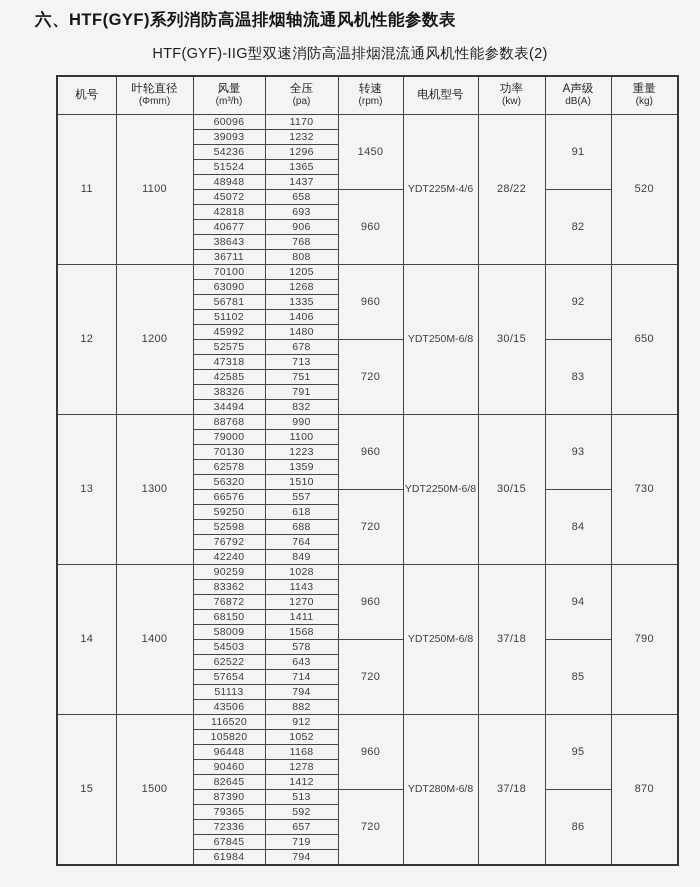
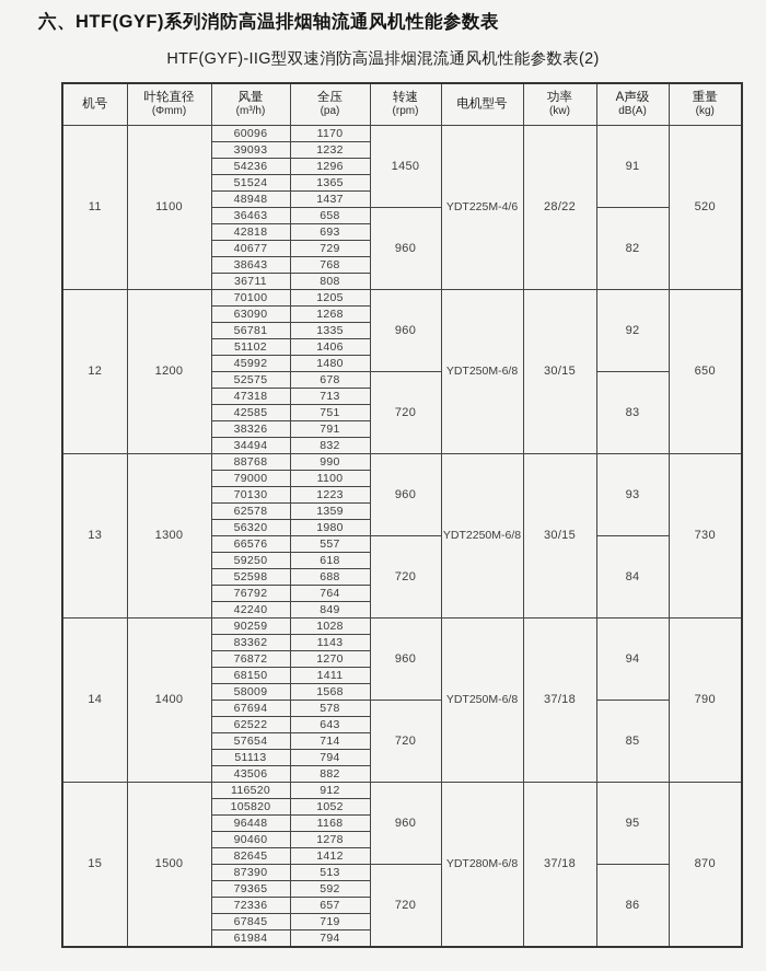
  六、HTF(GYF)系列消防高温排烟轴流通风机性能参数表
  HTF(GYF)-IIG型双速消防高温排烟混流通风机性能参数表(2)
  机号	叶轮直径(Φmm)	风量(m³/h)	全压(pa)	转速(rpm)	电机型号	功率(kw)	A声级dB(A)	重量(kg)
  11	1100	60096	1170	1450	YDT225M-4/6	28/22	91	520
  39093	1232
  54236	1296
  51524	1365
  48948	1437
- 45072	658	960	82
+ 36463	658	960	82
  42818	693
- 40677	906
+ 40677	729
  38643	768
  36711	808
  12	1200	70100	1205	960	YDT250M-6/8	30/15	92	650
  63090	1268
  56781	1335
  51102	1406
  45992	1480
  52575	678	720	83
  47318	713
  42585	751
  38326	791
  34494	832
  13	1300	88768	990	960	YDT2250M-6/8	30/15	93	730
  79000	1100
  70130	1223
  62578	1359
- 56320	1510
+ 56320	1980
  66576	557	720	84
  59250	618
  52598	688
  76792	764
  42240	849
  14	1400	90259	1028	960	YDT250M-6/8	37/18	94	790
  83362	1143
  76872	1270
  68150	1411
  58009	1568
- 54503	578	720	85
+ 67694	578	720	85
  62522	643
  57654	714
  51113	794
  43506	882
  15	1500	116520	912	960	YDT280M-6/8	37/18	95	870
  105820	1052
  96448	1168
  90460	1278
  82645	1412
  87390	513	720	86
  79365	592
  72336	657
  67845	719
  61984	794
